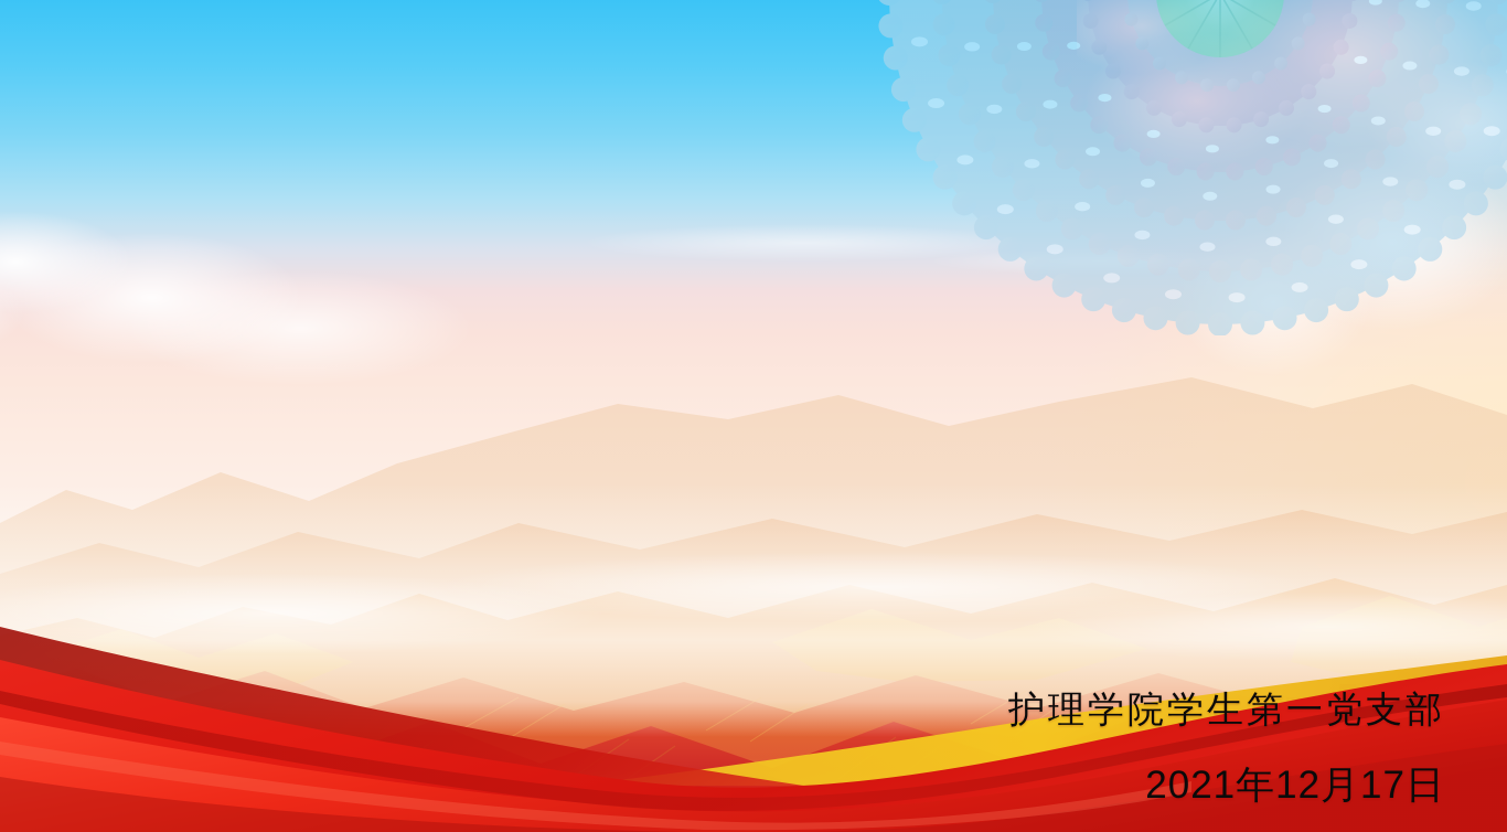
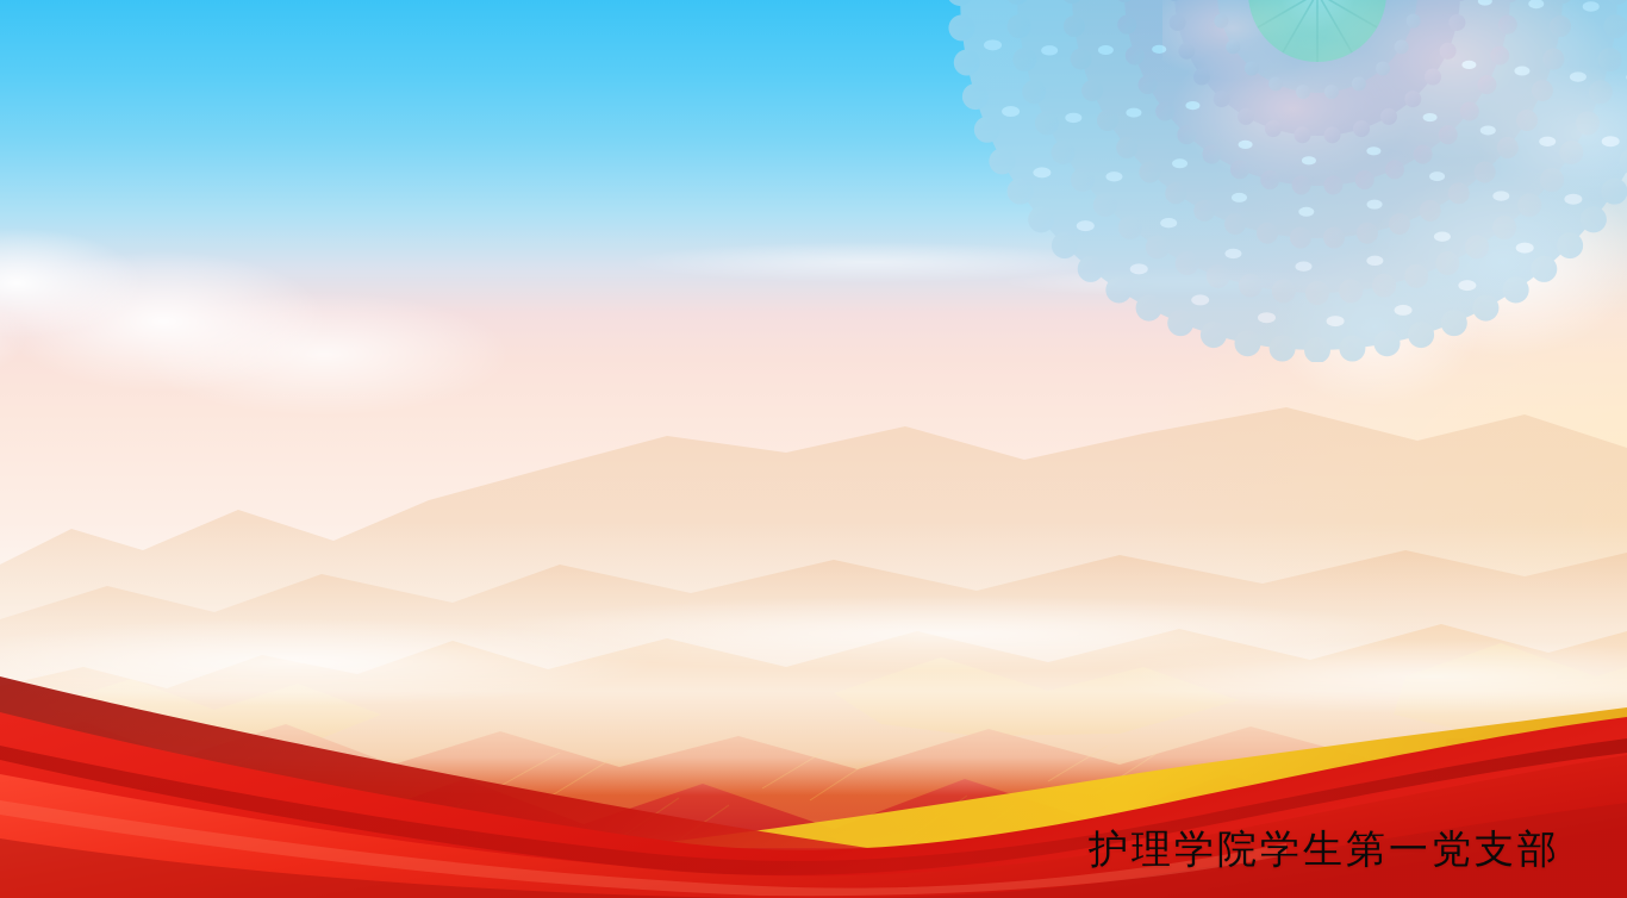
  护理学院学生第一党支部
- 2021年12月17日
